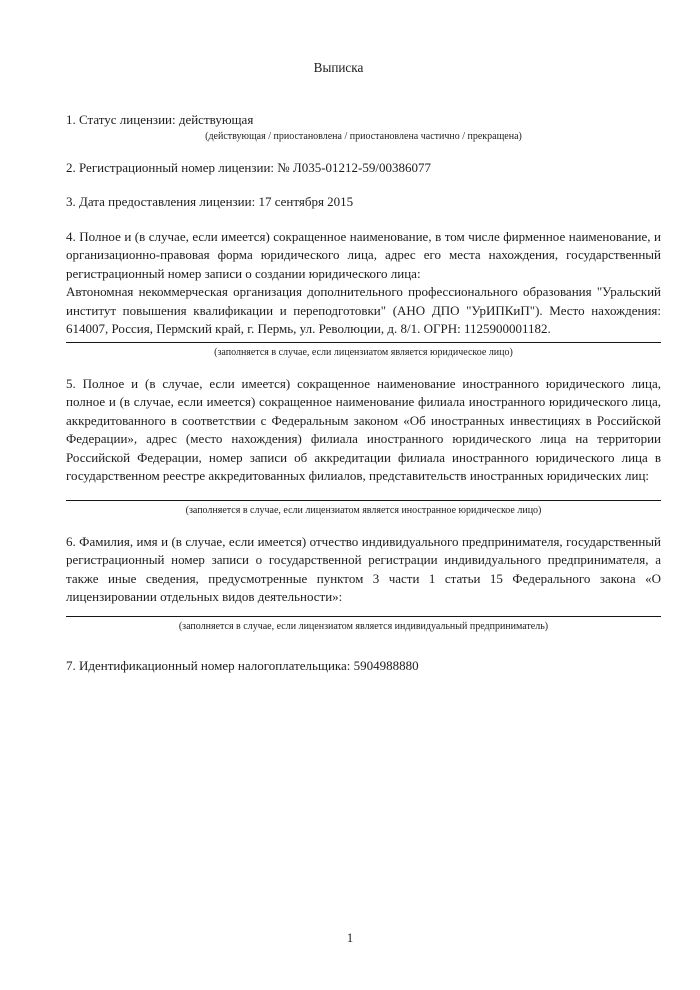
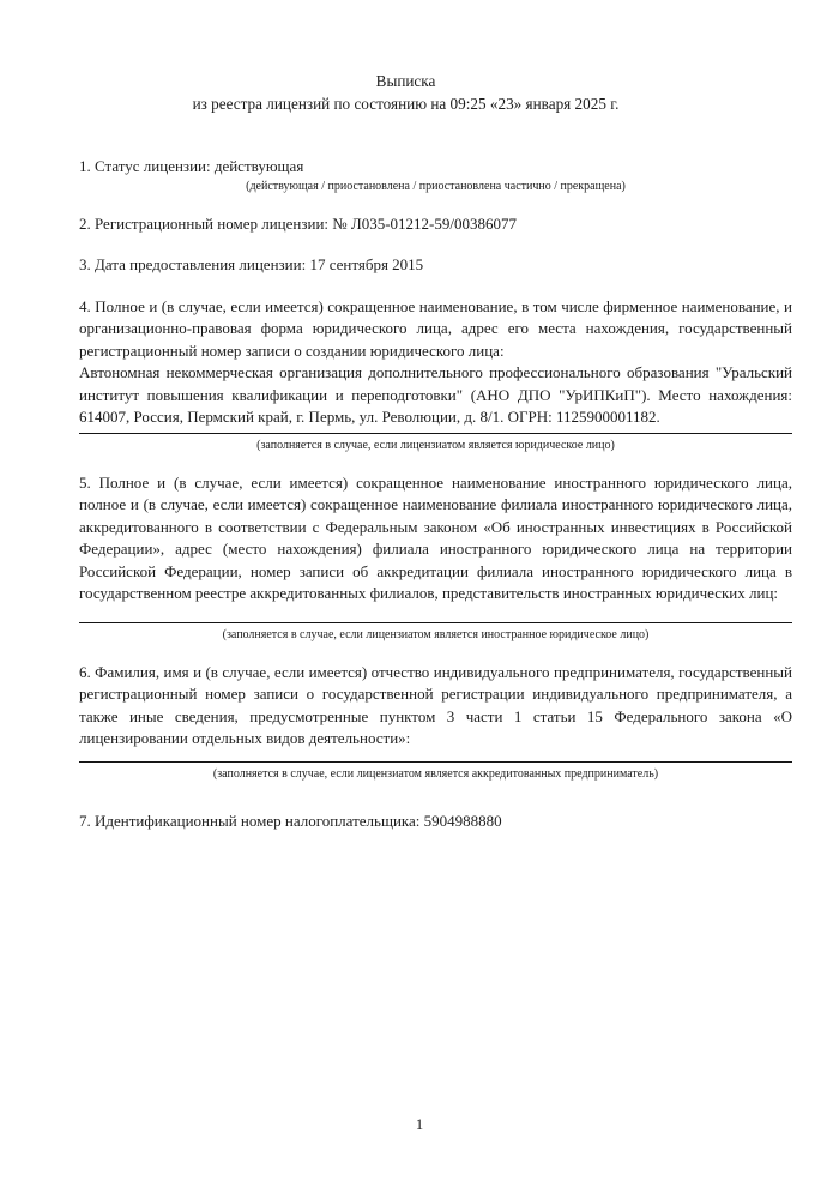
  Выписка
+ из реестра лицензий по состоянию на 09:25 «23» января 2025 г.
  1. Статус лицензии: действующая
  (действующая / приостановлена / приостановлена частично / прекращена)
  2. Регистрационный номер лицензии: № Л035-01212-59/00386077
  3. Дата предоставления лицензии: 17 сентября 2015
  4. Полное и (в случае, если имеется) сокращенное наименование, в том числе фирменное наименование, и организационно-правовая форма юридического лица, адрес его места нахождения, государственный регистрационный номер записи о создании юридического лица:
  Автономная некоммерческая организация дополнительного профессионального образования "Уральский институт повышения квалификации и переподготовки" (АНО ДПО "УрИПКиП"). Место нахождения: 614007, Россия, Пермский край, г. Пермь, ул. Революции, д. 8/1. ОГРН: 1125900001182.
  (заполняется в случае, если лицензиатом является юридическое лицо)
  5. Полное и (в случае, если имеется) сокращенное наименование иностранного юридического лица, полное и (в случае, если имеется) сокращенное наименование филиала иностранного юридического лица, аккредитованного в соответствии с Федеральным законом «Об иностранных инвестициях в Российской Федерации», адрес (место нахождения) филиала иностранного юридического лица на территории Российской Федерации, номер записи об аккредитации филиала иностранного юридического лица в государственном реестре аккредитованных филиалов, представительств иностранных юридических лиц:
  (заполняется в случае, если лицензиатом является иностранное юридическое лицо)
  6. Фамилия, имя и (в случае, если имеется) отчество индивидуального предпринимателя, государственный регистрационный номер записи о государственной регистрации индивидуального предпринимателя, а также иные сведения, предусмотренные пунктом 3 части 1 статьи 15 Федерального закона «О лицензировании отдельных видов деятельности»:
- (заполняется в случае, если лицензиатом является индивидуальный предприниматель)
+ (заполняется в случае, если лицензиатом является аккредитованных предприниматель)
  7. Идентификационный номер налогоплательщика: 5904988880
  1
